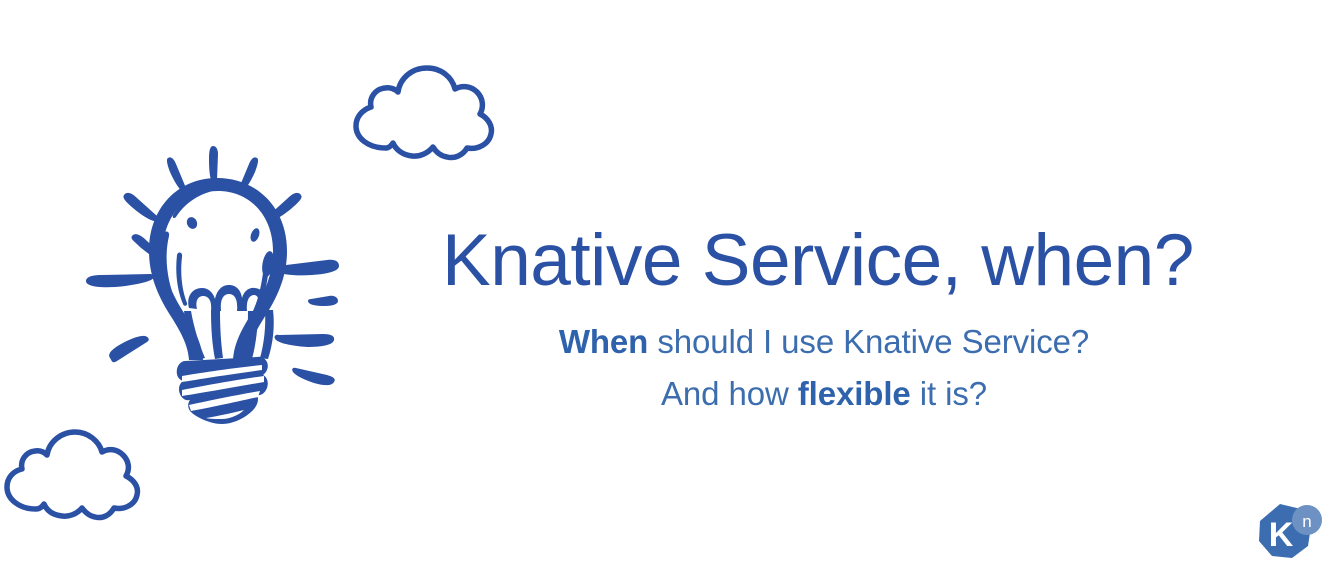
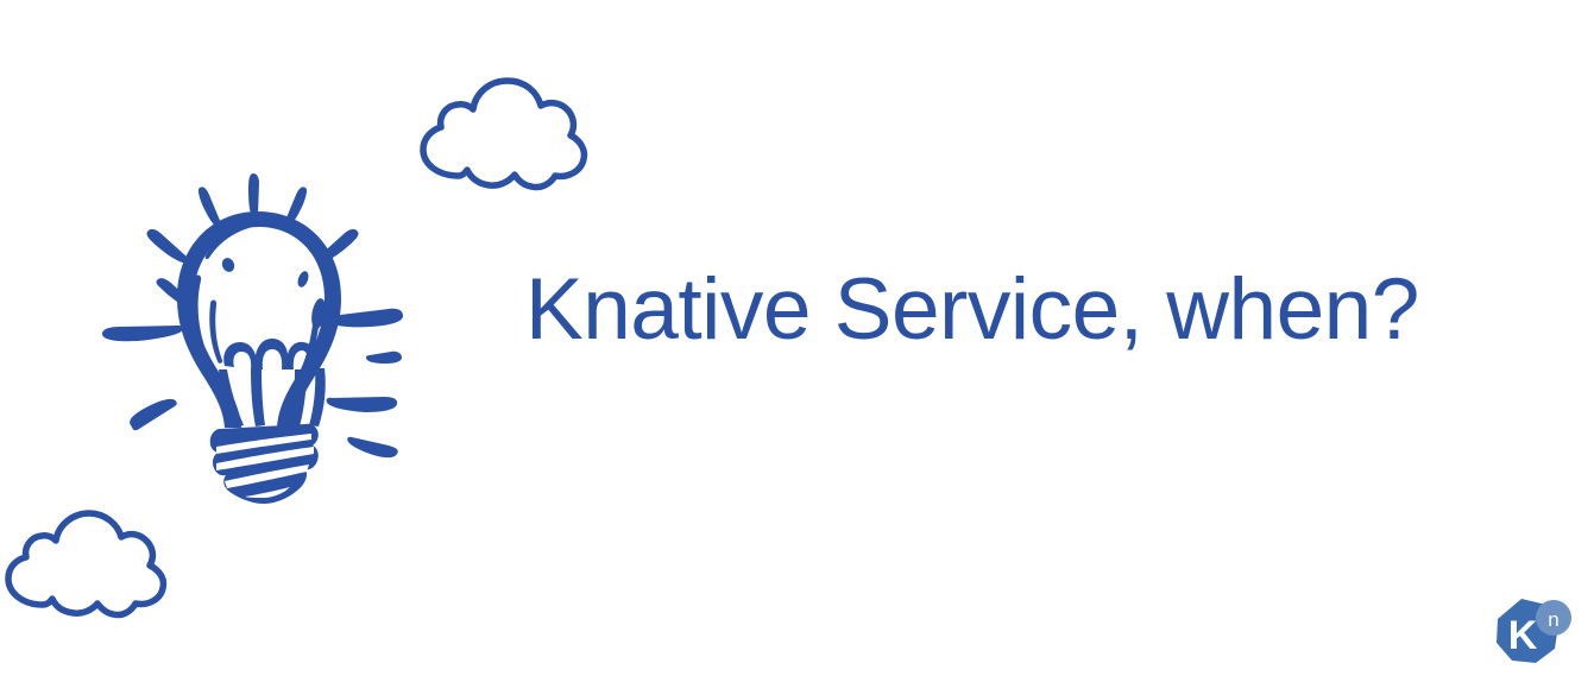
  Knative Service, when?
- When should I use Knative Service?
- And how flexible it is?
  K
  n
